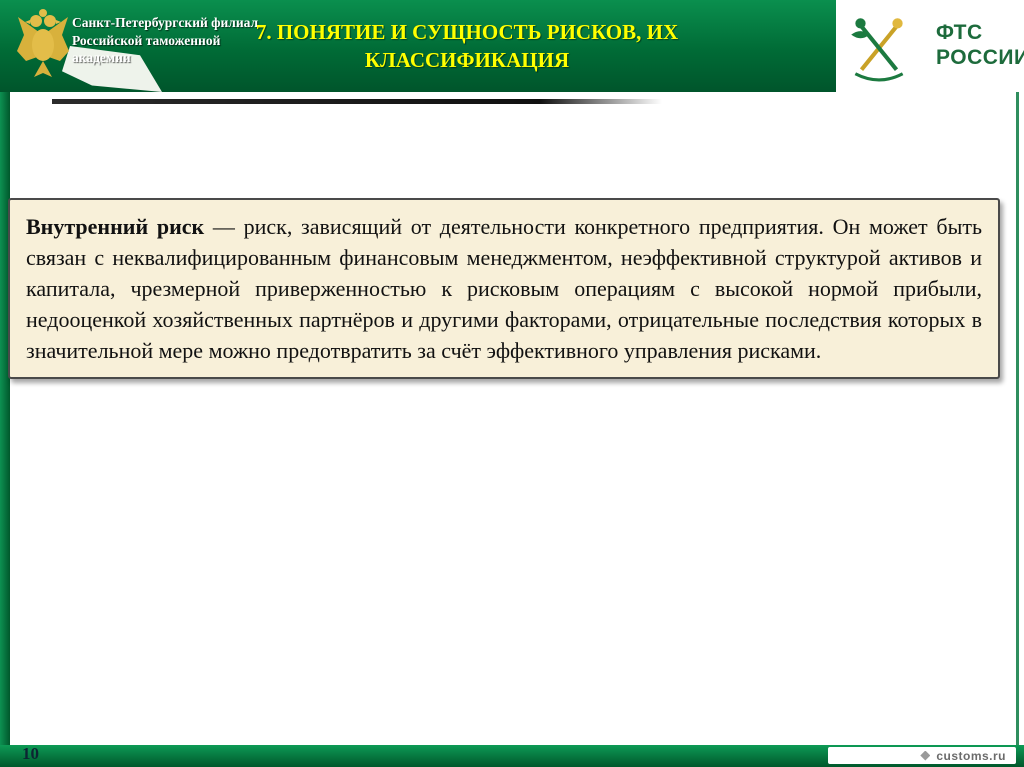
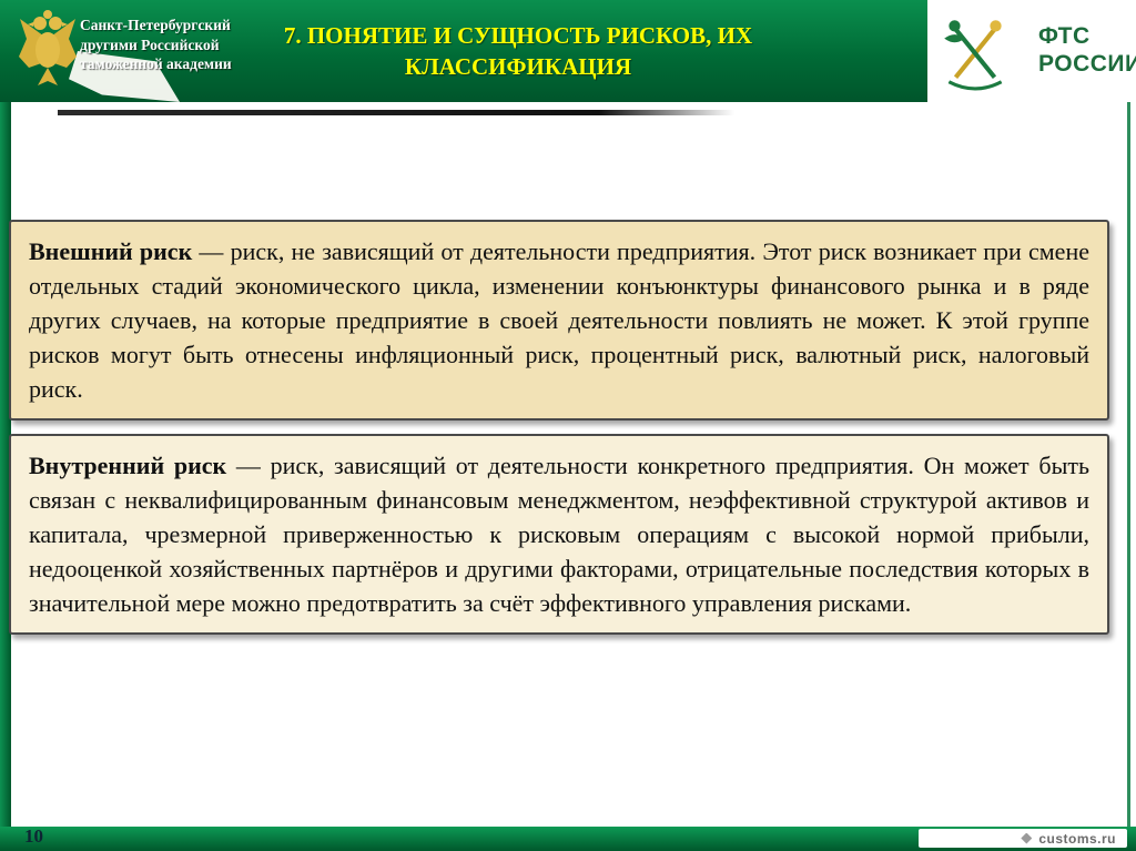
- Санкт-Петербургский филиал Российской таможенной академии
+ Санкт-Петербургский другими Российской таможенной академии
  7. ПОНЯТИЕ И СУЩНОСТЬ РИСКОВ, ИХ КЛАССИФИКАЦИЯ
  ФТС
  РОССИИ
+ Внешний риск — риск, не зависящий от деятельности предприятия. Этот риск возникает при смене отдельных стадий экономического цикла, изменении конъюнктуры финансового рынка и в ряде других случаев, на которые предприятие в своей деятельности повлиять не может. К этой группе рисков могут быть отнесены инфляционный риск, процентный риск, валютный риск, налоговый риск.
  Внутренний риск — риск, зависящий от деятельности конкретного предприятия. Он может быть связан с неквалифицированным финансовым менеджментом, неэффективной структурой активов и капитала, чрезмерной приверженностью к рисковым операциям с высокой нормой прибыли, недооценкой хозяйственных партнёров и другими факторами, отрицательные последствия которых в значительной мере можно предотвратить за счёт эффективного управления рисками.
  10
  customs.ru
